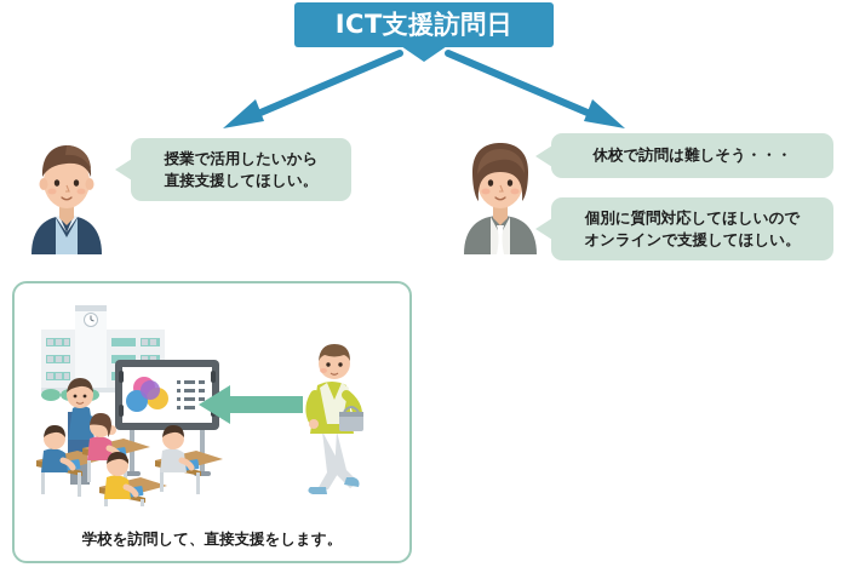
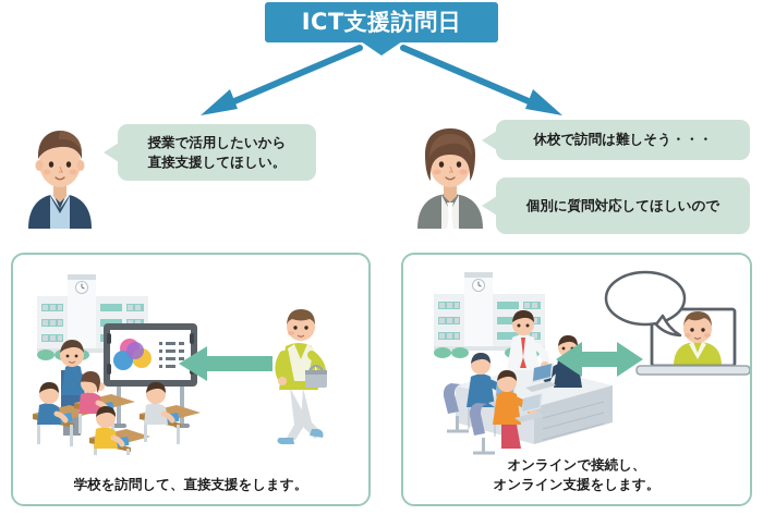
  ICT支援訪問日
  授業で活用したいから
  直接支援してほしい。
  休校で訪問は難しそう・・・
  個別に質問対応してほしいので
- オンラインで支援してほしい。
  学校を訪問して、直接支援をします。
+ オンラインで接続し、
+ オンライン支援をします。
